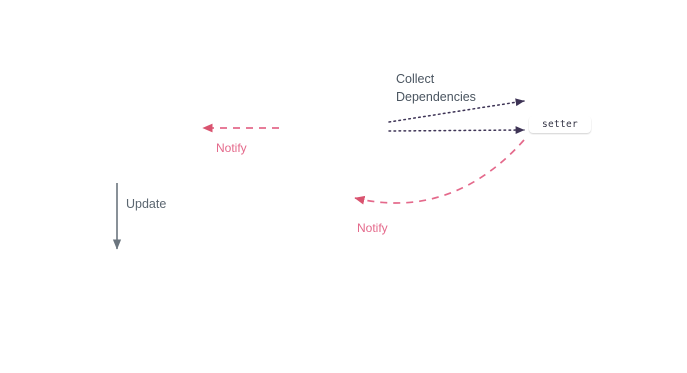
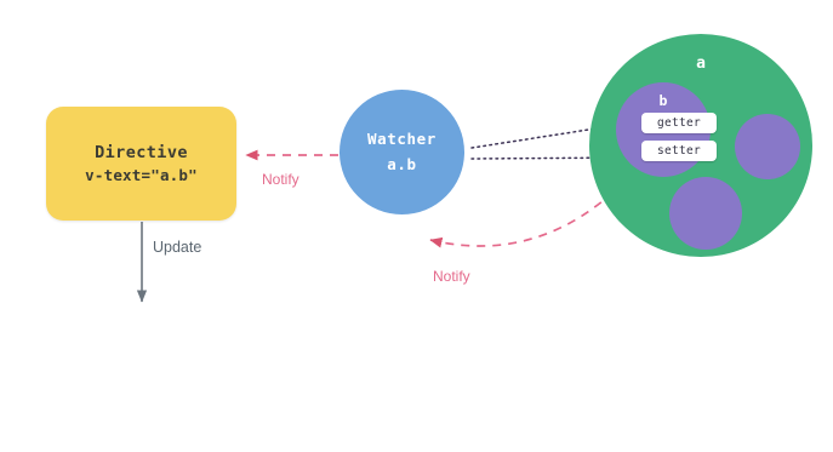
+ Directive
+ v-text="a.b"
+ Watcher
+ a.b
+ a
+ b
+ getter
  setter
- Collect
- Dependencies
  Notify
  Notify
  Update
